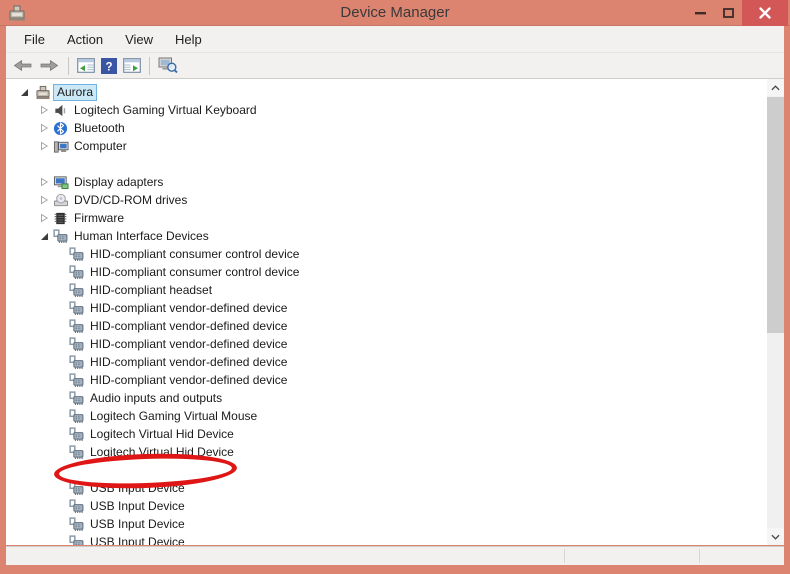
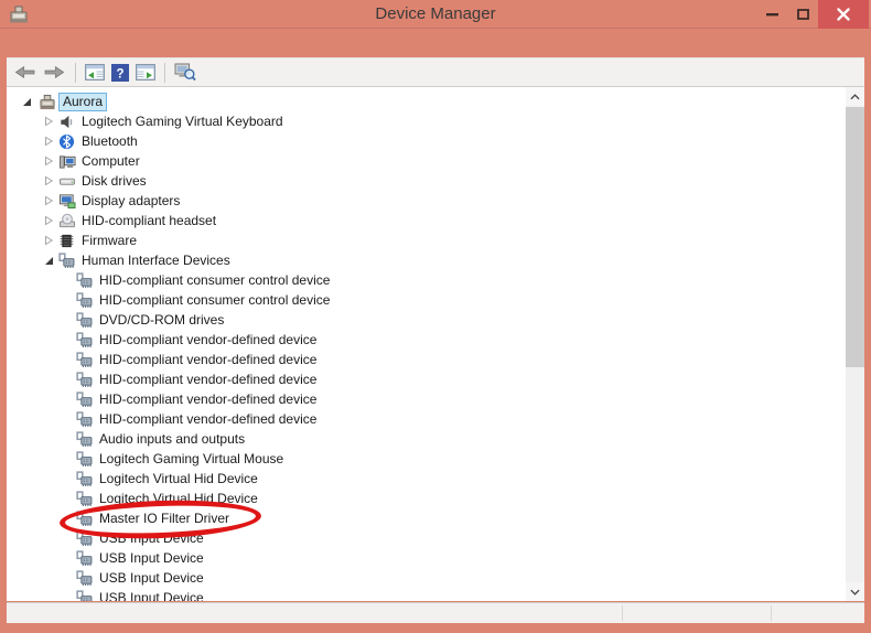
  Device Manager
- File
- Action
- View
- Help
  ?
  Aurora
  Logitech Gaming Virtual Keyboard
  Bluetooth
  Computer
+ Disk drives
  Display adapters
- DVD/CD-ROM drives
+ HID-compliant headset
  Firmware
  Human Interface Devices
  HID-compliant consumer control device
  HID-compliant consumer control device
- HID-compliant headset
+ DVD/CD-ROM drives
  HID-compliant vendor-defined device
  HID-compliant vendor-defined device
  HID-compliant vendor-defined device
  HID-compliant vendor-defined device
  HID-compliant vendor-defined device
  Audio inputs and outputs
  Logitech Gaming Virtual Mouse
  Logitech Virtual Hid Device
  Logitech Virtual Hid Device
+ Master IO Filter Driver
  USB Input Device
  USB Input Device
  USB Input Device
  USB Input Device
